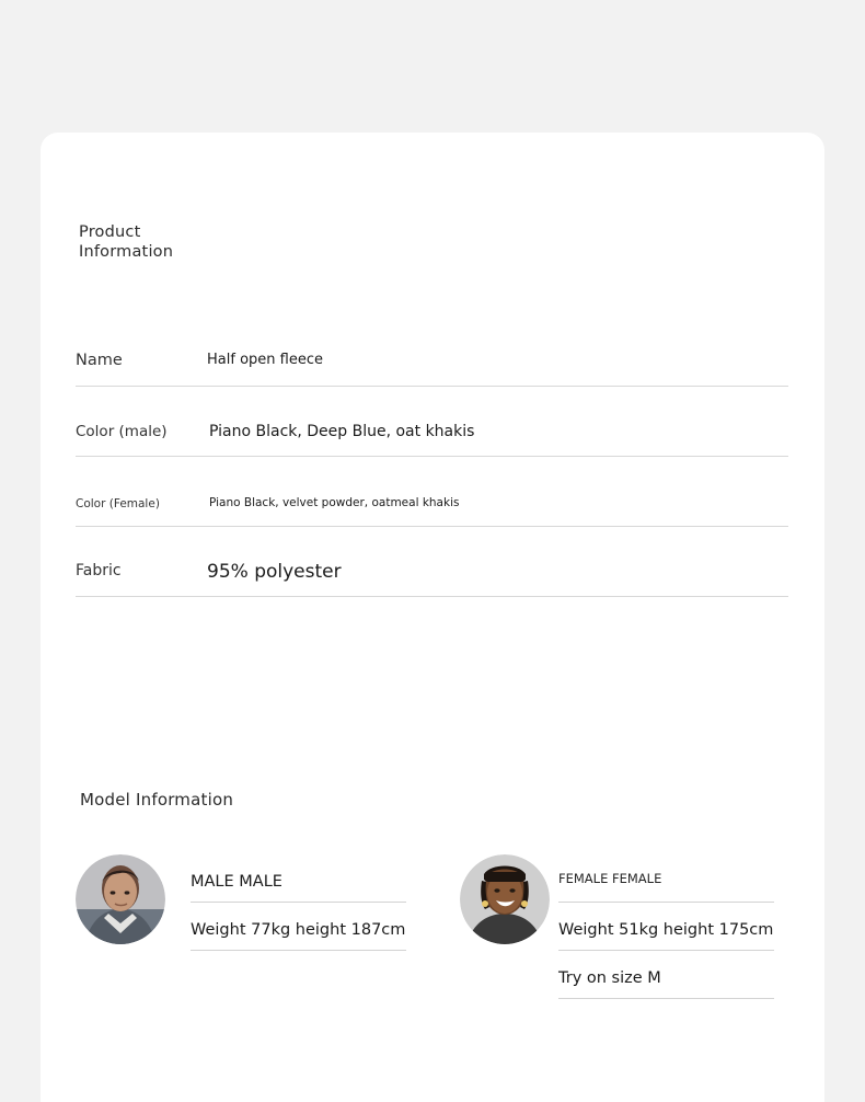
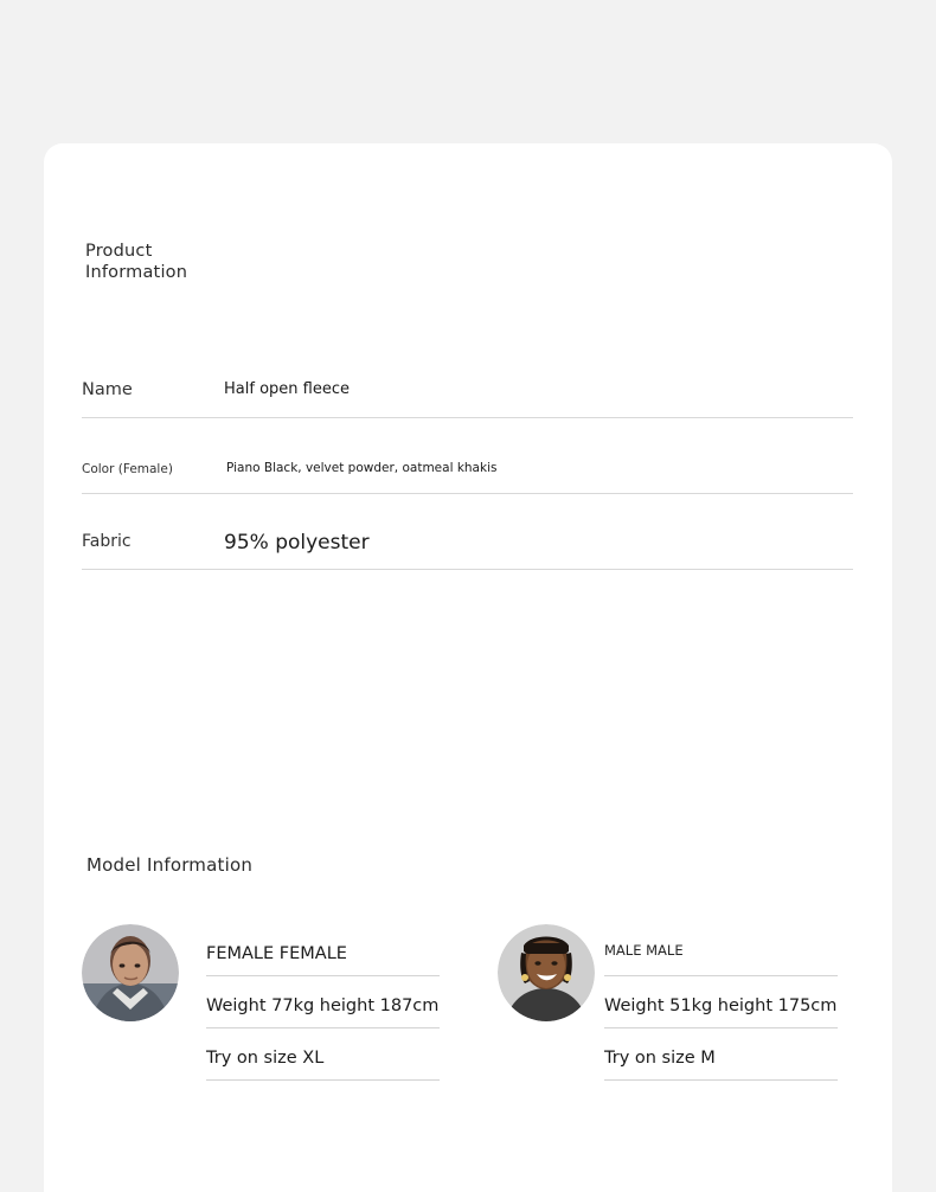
  Product
  Information
  Name
  Half open fleece
- Color (male)
- Piano Black, Deep Blue, oat khakis
  Color (Female)
  Piano Black, velvet powder, oatmeal khakis
  Fabric
  95% polyester
  Model Information
- MALE MALE
+ FEMALE FEMALE
  Weight 77kg height 187cm
+ Try on size XL
- FEMALE FEMALE
+ MALE MALE
  Weight 51kg height 175cm
  Try on size M
